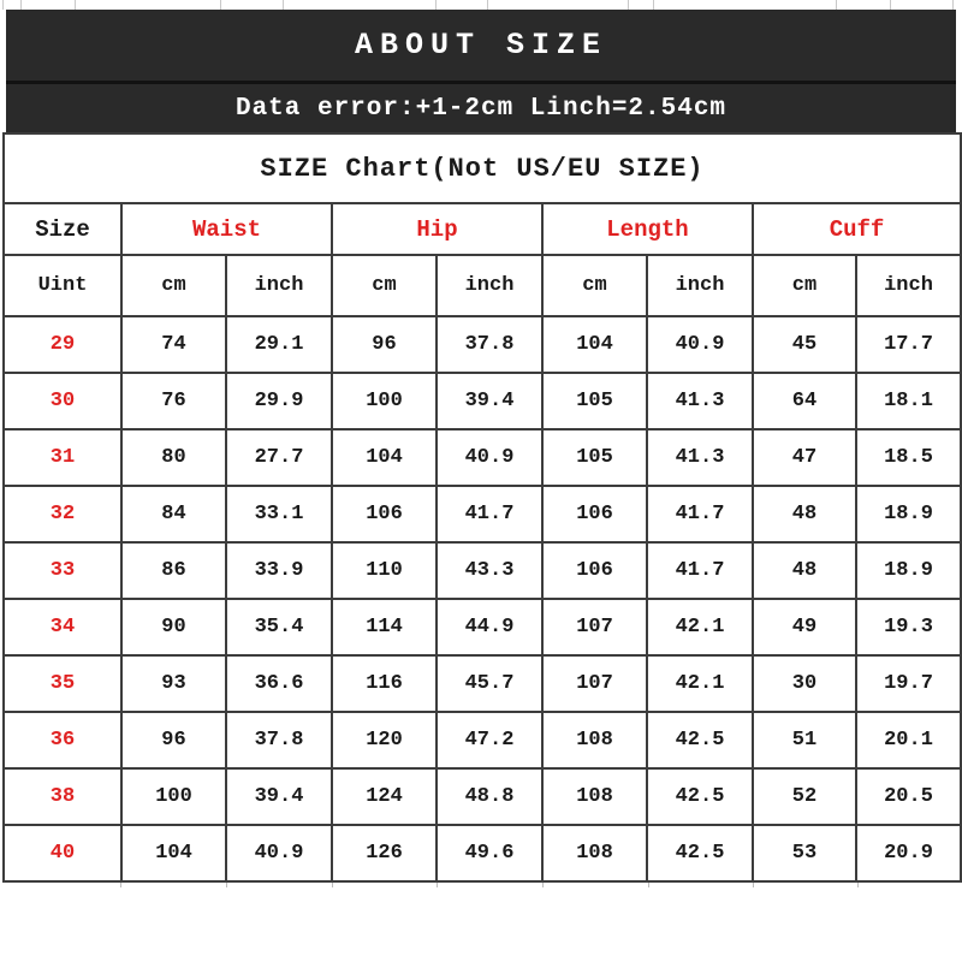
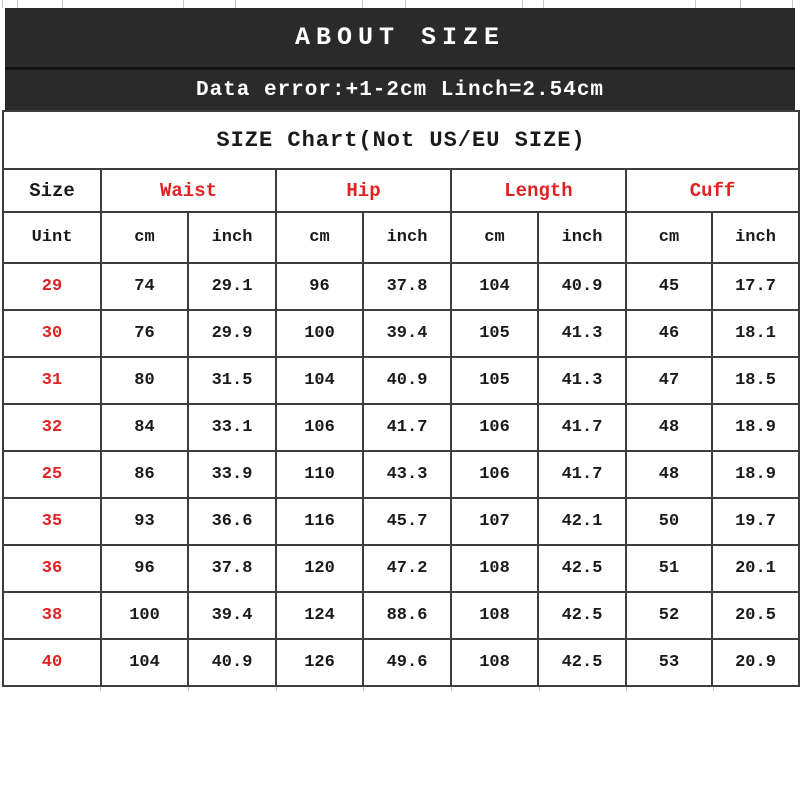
  ABOUT SIZE
  Data error:+1-2cm Linch=2.54cm
  SIZE Chart(Not US/EU SIZE)
  Size	Waist	Hip	Length	Cuff
  Uint	cm	inch	cm	inch	cm	inch	cm	inch
  29	74	29.1	96	37.8	104	40.9	45	17.7
- 30	76	29.9	100	39.4	105	41.3	64	18.1
+ 30	76	29.9	100	39.4	105	41.3	46	18.1
- 31	80	27.7	104	40.9	105	41.3	47	18.5
+ 31	80	31.5	104	40.9	105	41.3	47	18.5
  32	84	33.1	106	41.7	106	41.7	48	18.9
- 33	86	33.9	110	43.3	106	41.7	48	18.9
+ 25	86	33.9	110	43.3	106	41.7	48	18.9
- 34	90	35.4	114	44.9	107	42.1	49	19.3
- 35	93	36.6	116	45.7	107	42.1	30	19.7
+ 35	93	36.6	116	45.7	107	42.1	50	19.7
  36	96	37.8	120	47.2	108	42.5	51	20.1
- 38	100	39.4	124	48.8	108	42.5	52	20.5
+ 38	100	39.4	124	88.6	108	42.5	52	20.5
  40	104	40.9	126	49.6	108	42.5	53	20.9
